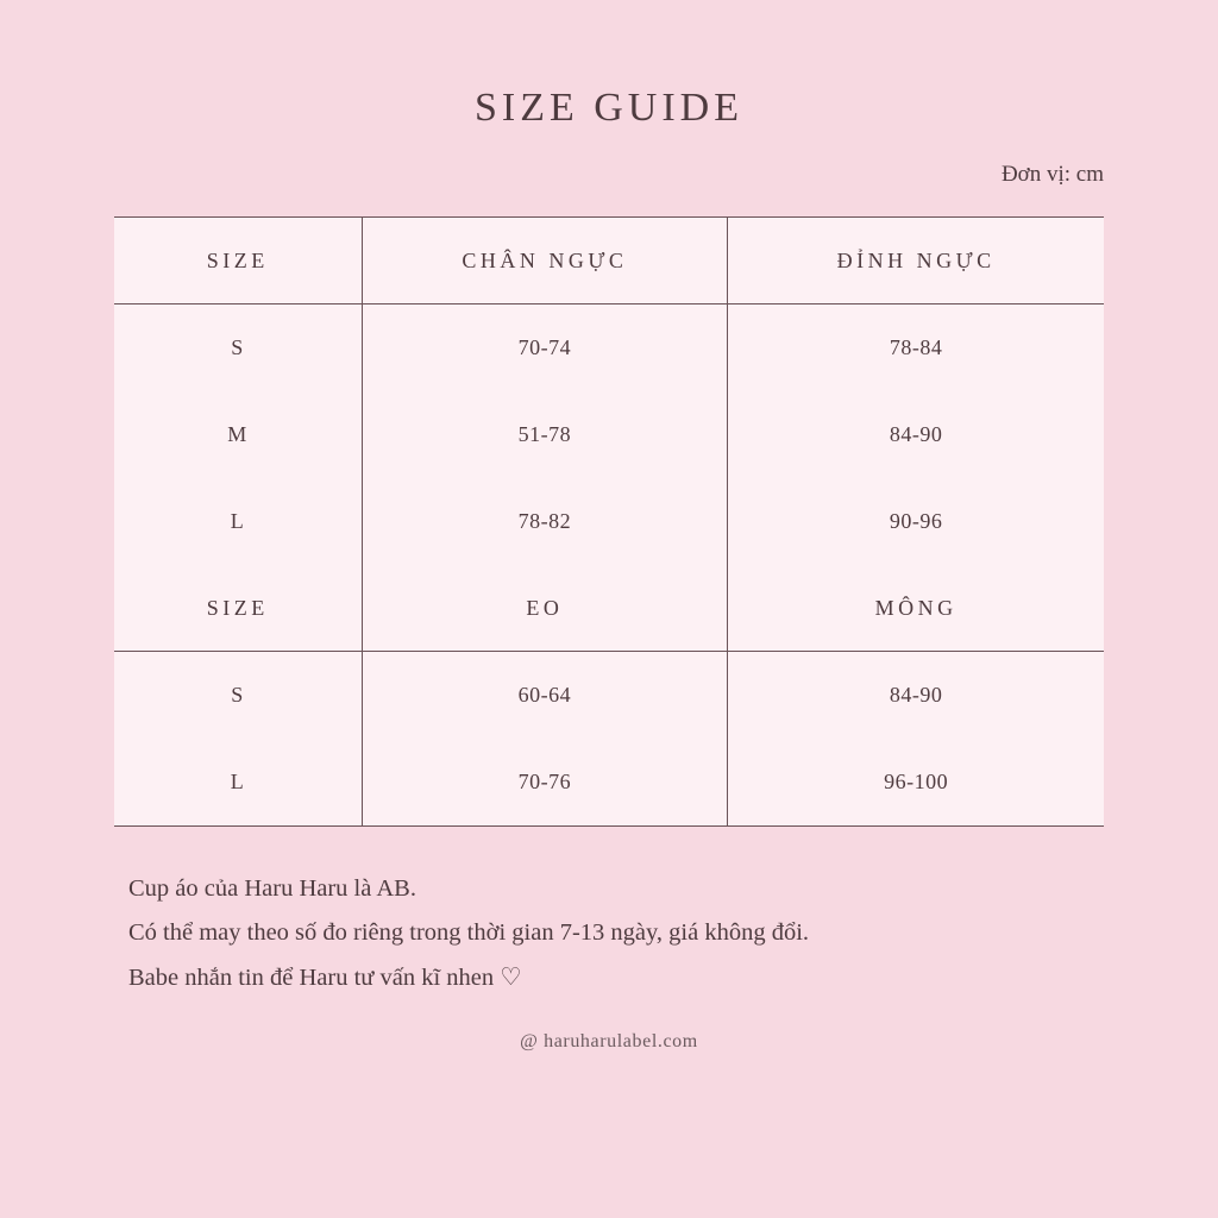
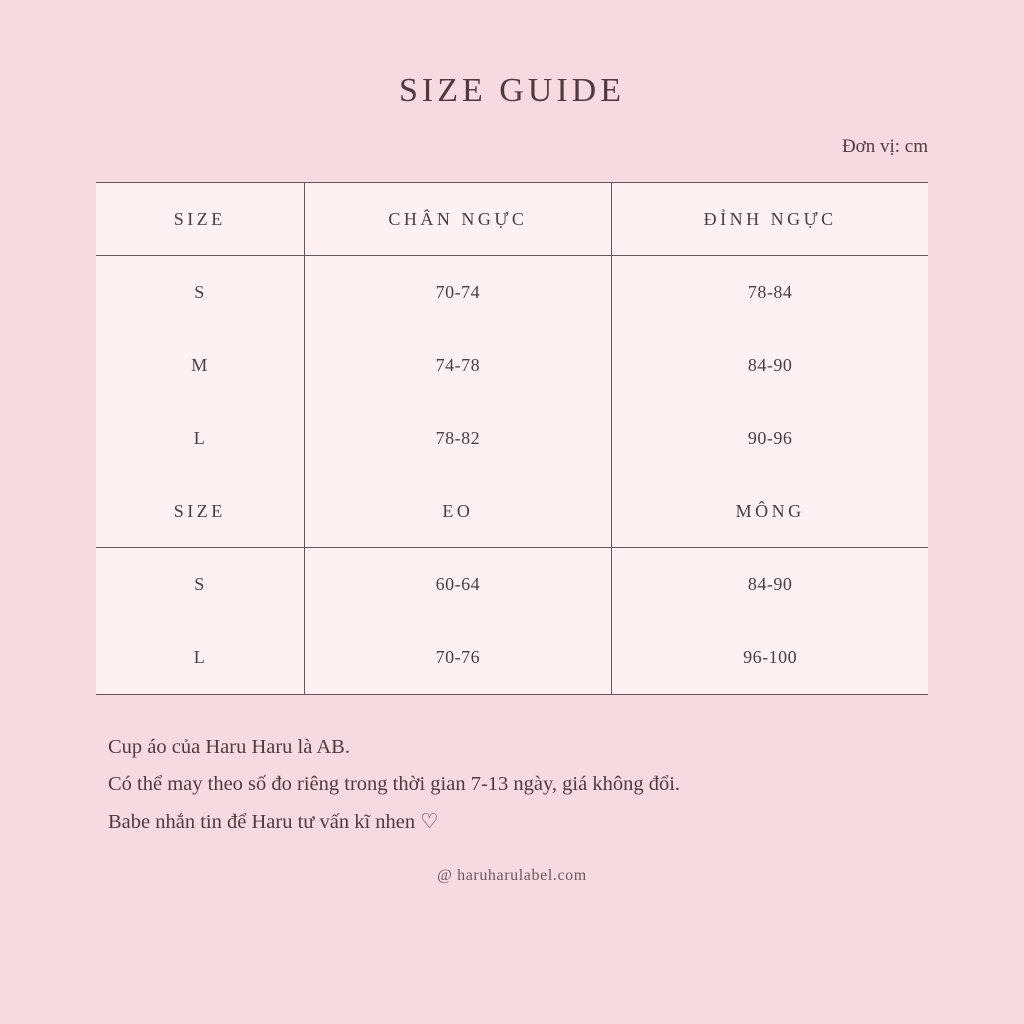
  SIZE GUIDE
  Đơn vị: cm
  SIZE	CHÂN NGỰC	ĐỈNH NGỰC
  S	70-74	78-84
- M	51-78	84-90
+ M	74-78	84-90
  L	78-82	90-96
  SIZE	EO	MÔNG
  S	60-64	84-90
  L	70-76	96-100
  Cup áo của Haru Haru là AB.
  Có thể may theo số đo riêng trong thời gian 7-13 ngày, giá không đổi.
  Babe nhắn tin để Haru tư vấn kĩ nhen ♡
  @ haruharulabel.com
